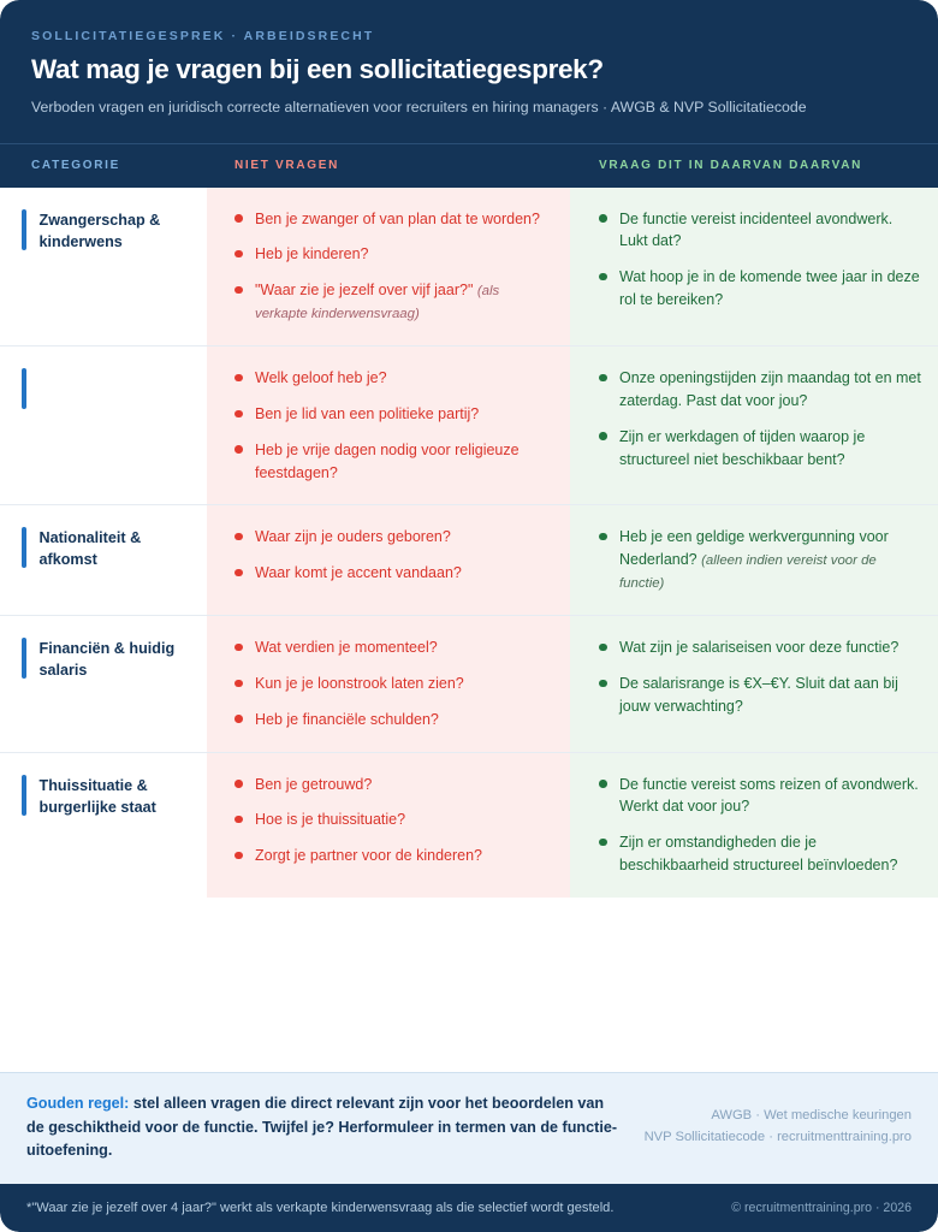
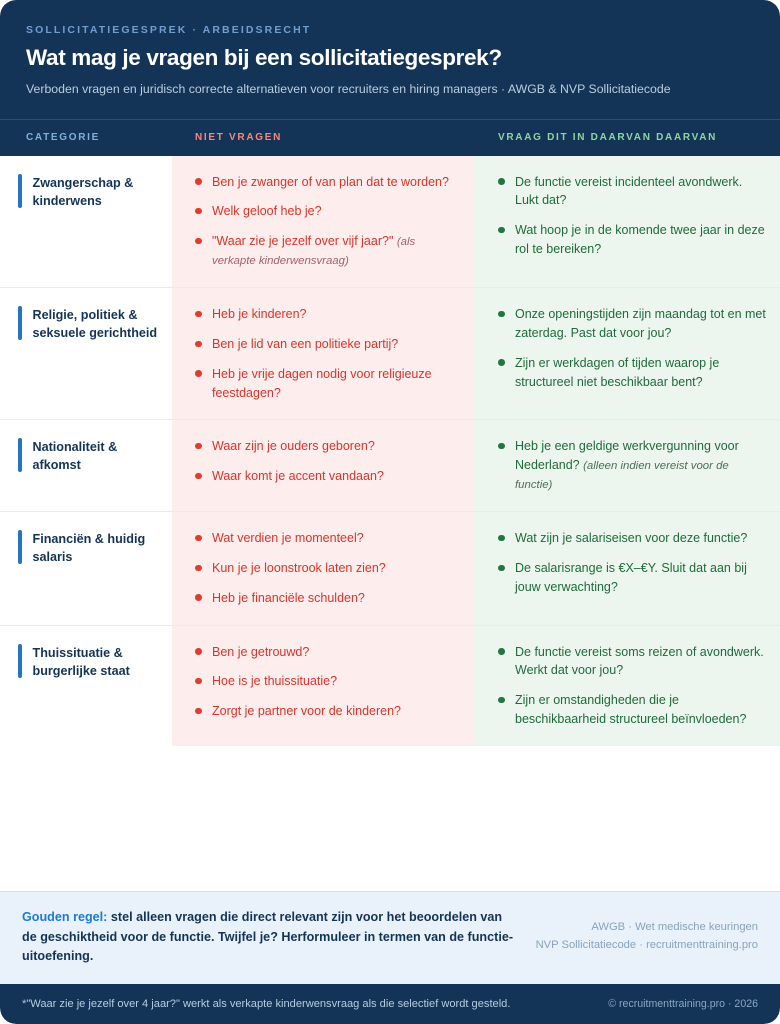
  SOLLICITATIEGESPREK · ARBEIDSRECHT
  Wat mag je vragen bij een sollicitatiegesprek?
  Verboden vragen en juridisch correcte alternatieven voor recruiters en hiring managers · AWGB & NVP Sollicitatiecode
  CATEGORIE
  NIET VRAGEN
  VRAAG DIT IN DAARVAN DAARVAN
  Zwangerschap & kinderwens
  Ben je zwanger of van plan dat te worden?
- Heb je kinderen?
+ Welk geloof heb je?
  "Waar zie je jezelf over vijf jaar?" (als verkapte kinderwensvraag)
  De functie vereist incidenteel avondwerk. Lukt dat?
  Wat hoop je in de komende twee jaar in deze rol te bereiken?
+ Religie, politiek & seksuele gerichtheid
- Welk geloof heb je?
+ Heb je kinderen?
  Ben je lid van een politieke partij?
  Heb je vrije dagen nodig voor religieuze feestdagen?
  Onze openingstijden zijn maandag tot en met zaterdag. Past dat voor jou?
  Zijn er werkdagen of tijden waarop je structureel niet beschikbaar bent?
  Nationaliteit & afkomst
  Waar zijn je ouders geboren?
  Waar komt je accent vandaan?
  Heb je een geldige werkvergunning voor Nederland? (alleen indien vereist voor de functie)
  Financiën & huidig salaris
  Wat verdien je momenteel?
  Kun je je loonstrook laten zien?
  Heb je financiële schulden?
  Wat zijn je salariseisen voor deze functie?
  De salarisrange is €X–€Y. Sluit dat aan bij jouw verwachting?
  Thuissituatie & burgerlijke staat
  Ben je getrouwd?
  Hoe is je thuissituatie?
  Zorgt je partner voor de kinderen?
  De functie vereist soms reizen of avondwerk. Werkt dat voor jou?
  Zijn er omstandigheden die je beschikbaarheid structureel beïnvloeden?
  Gouden regel: stel alleen vragen die direct relevant zijn voor het beoordelen van de geschiktheid voor de functie. Twijfel je? Herformuleer in termen van de functie-uitoefening.
  AWGB · Wet medische keuringen
  NVP Sollicitatiecode · recruitmenttraining.pro
  *"Waar zie je jezelf over 4 jaar?" werkt als verkapte kinderwensvraag als die selectief wordt gesteld.
  © recruitmenttraining.pro · 2026
